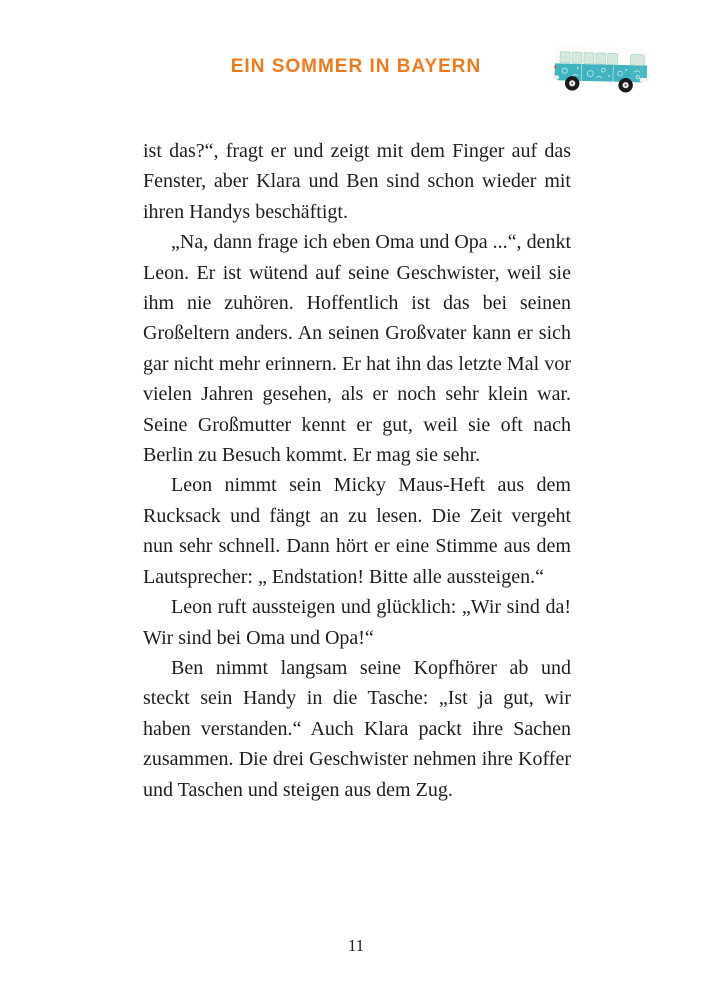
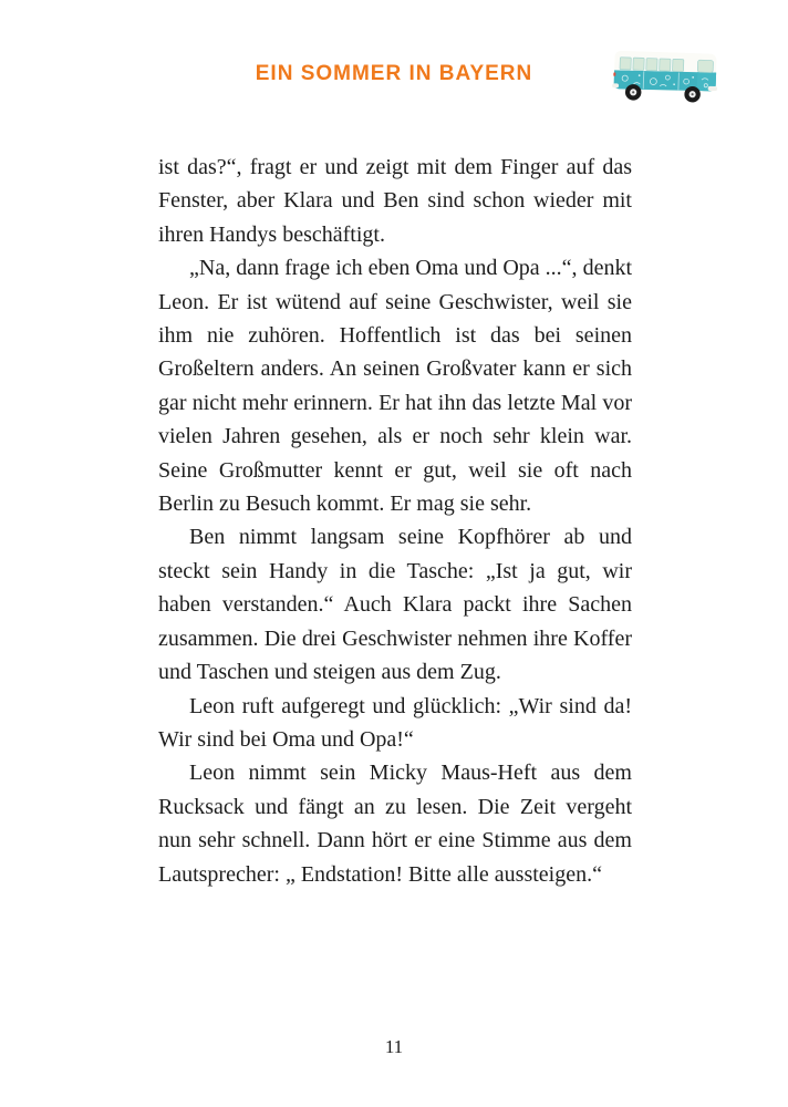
  EIN SOMMER IN BAYERN
  ist das?“, fragt er und zeigt mit dem Finger auf das Fenster, aber Klara und Ben sind schon wieder mit ihren Handys beschäftigt.
  „Na, dann frage ich eben Oma und Opa ...“, denkt Leon. Er ist wütend auf seine Geschwister, weil sie ihm nie zuhören. Hoffentlich ist das bei seinen Großeltern anders. An seinen Großvater kann er sich gar nicht mehr erinnern. Er hat ihn das letzte Mal vor vielen Jahren gesehen, als er noch sehr klein war. Seine Großmutter kennt er gut, weil sie oft nach Berlin zu Besuch kommt. Er mag sie sehr.
- Leon nimmt sein Micky Maus-Heft aus dem Rucksack und fängt an zu lesen. Die Zeit vergeht nun sehr schnell. Dann hört er eine Stimme aus dem Lautsprecher: „ Endstation! Bitte alle aussteigen.“
+ Ben nimmt langsam seine Kopfhörer ab und steckt sein Handy in die Tasche: „Ist ja gut, wir haben verstanden.“ Auch Klara packt ihre Sachen zusammen. Die drei Geschwister nehmen ihre Koffer und Taschen und steigen aus dem Zug.
- Leon ruft aussteigen und glücklich: „Wir sind da! Wir sind bei Oma und Opa!“
+ Leon ruft aufgeregt und glücklich: „Wir sind da! Wir sind bei Oma und Opa!“
- Ben nimmt langsam seine Kopfhörer ab und steckt sein Handy in die Tasche: „Ist ja gut, wir haben verstanden.“ Auch Klara packt ihre Sachen zusammen. Die drei Geschwister nehmen ihre Koffer und Taschen und steigen aus dem Zug.
+ Leon nimmt sein Micky Maus-Heft aus dem Rucksack und fängt an zu lesen. Die Zeit vergeht nun sehr schnell. Dann hört er eine Stimme aus dem Lautsprecher: „ Endstation! Bitte alle aussteigen.“
  11
